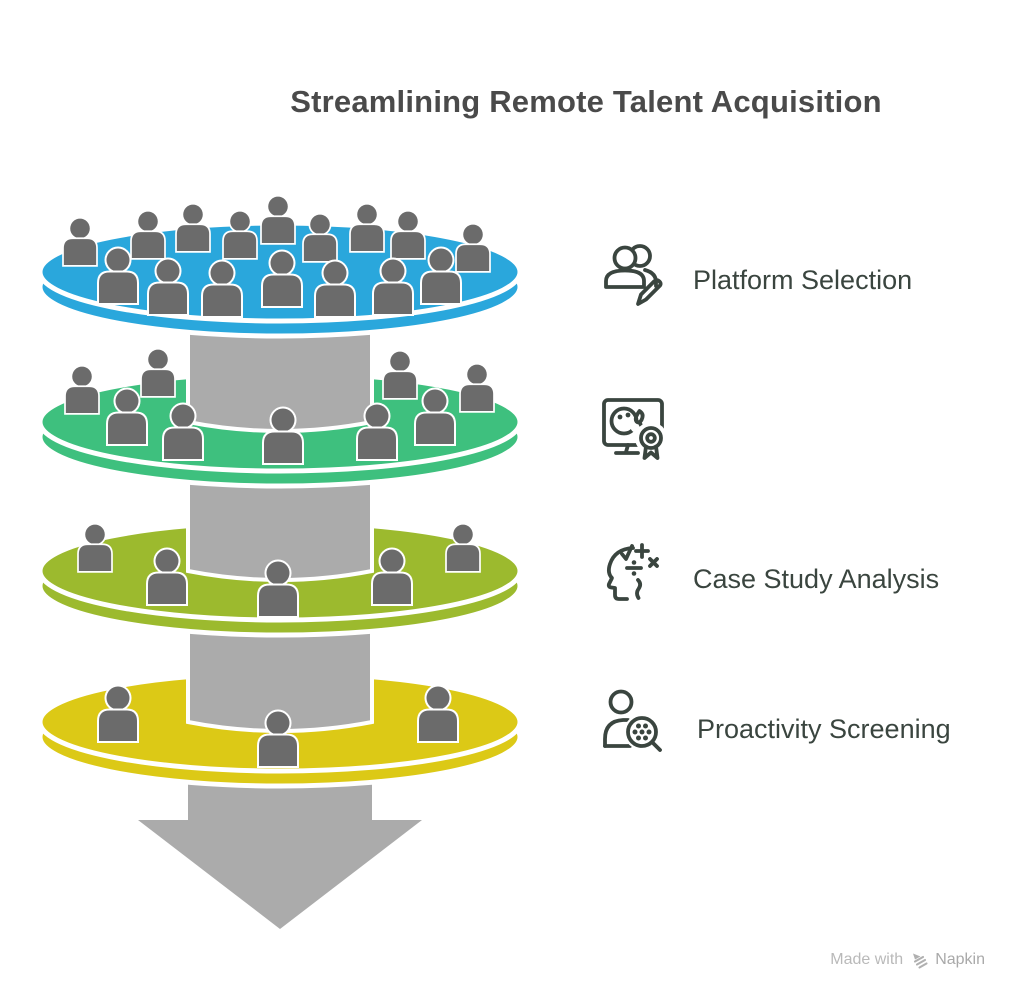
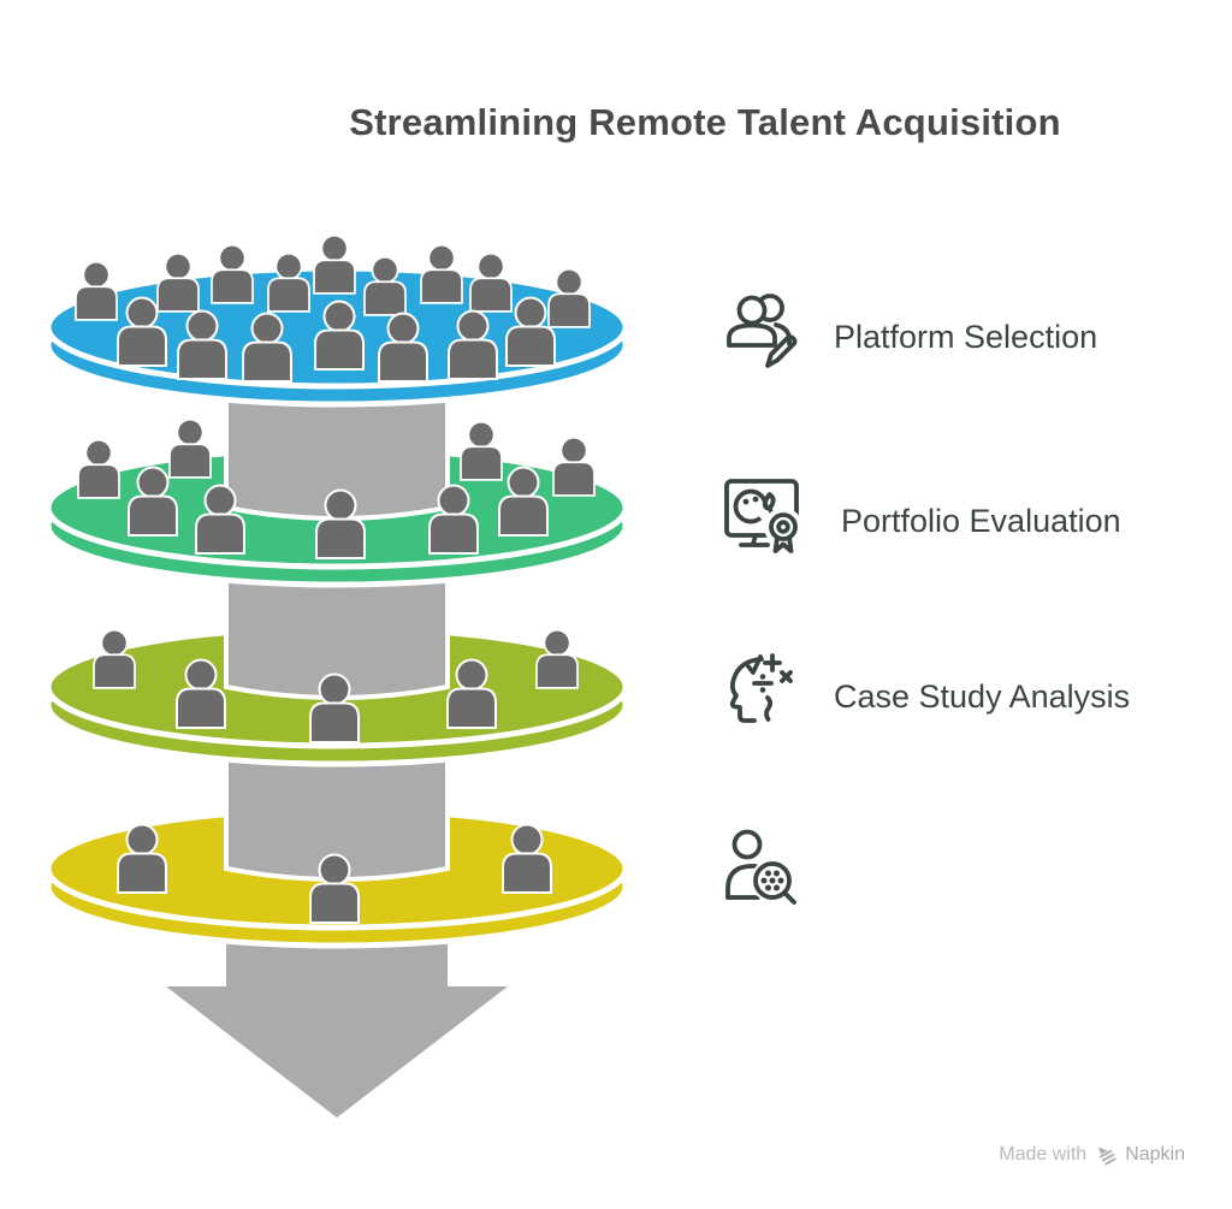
  Streamlining Remote Talent Acquisition
  Platform Selection
+ Portfolio Evaluation
  Case Study Analysis
- Proactivity Screening
  Made with
  Napkin
